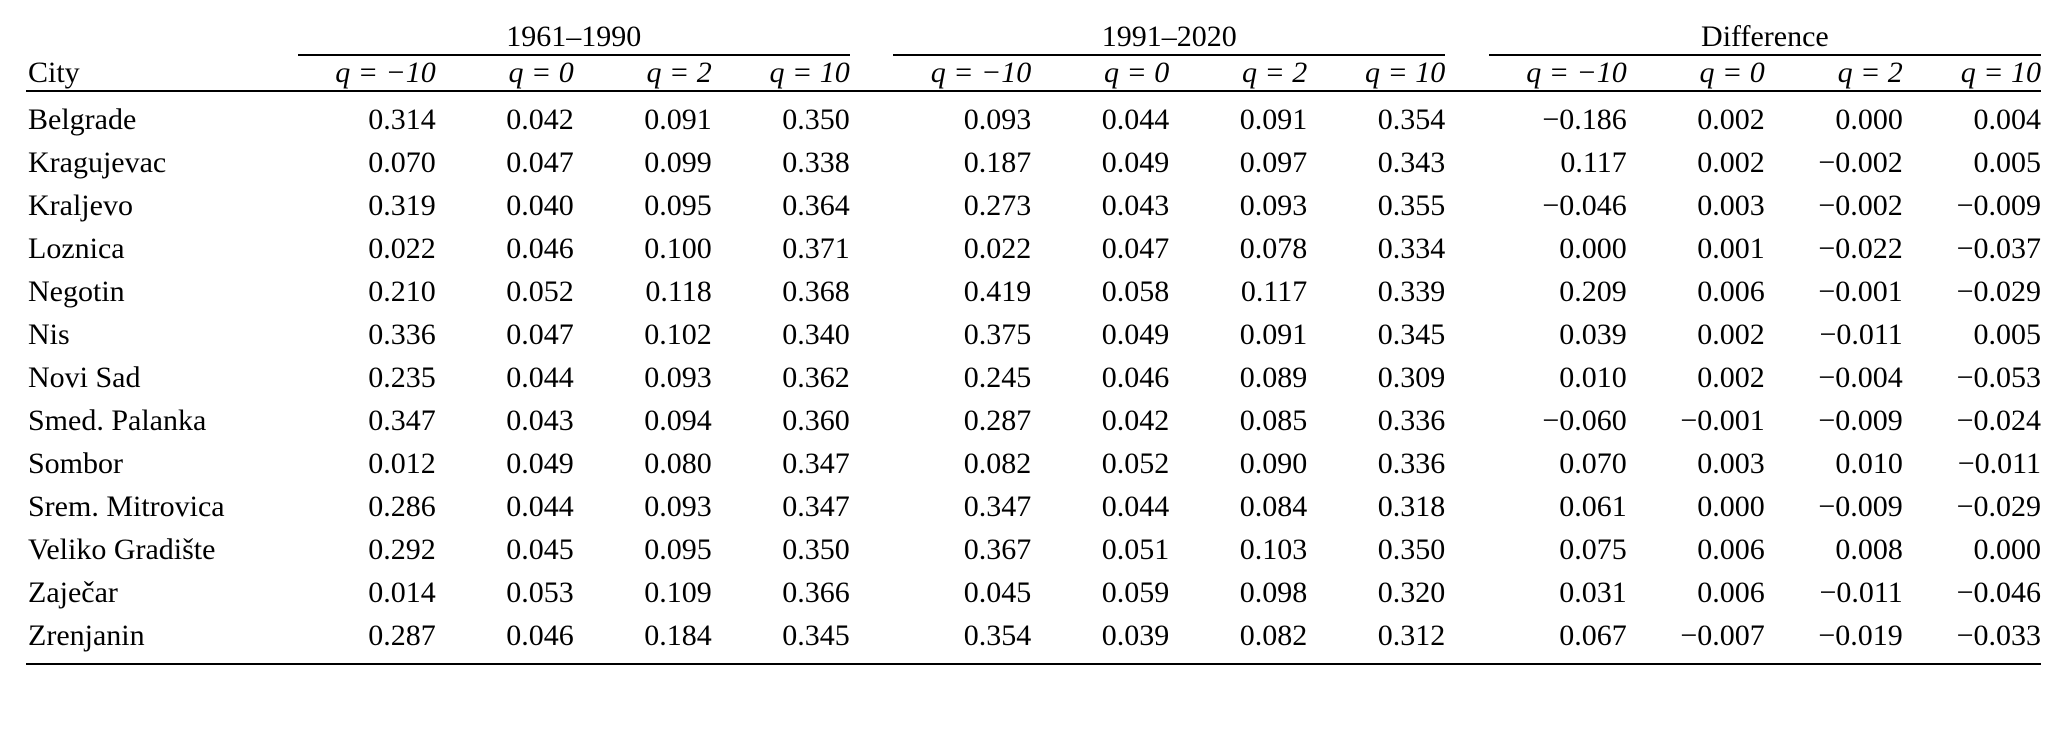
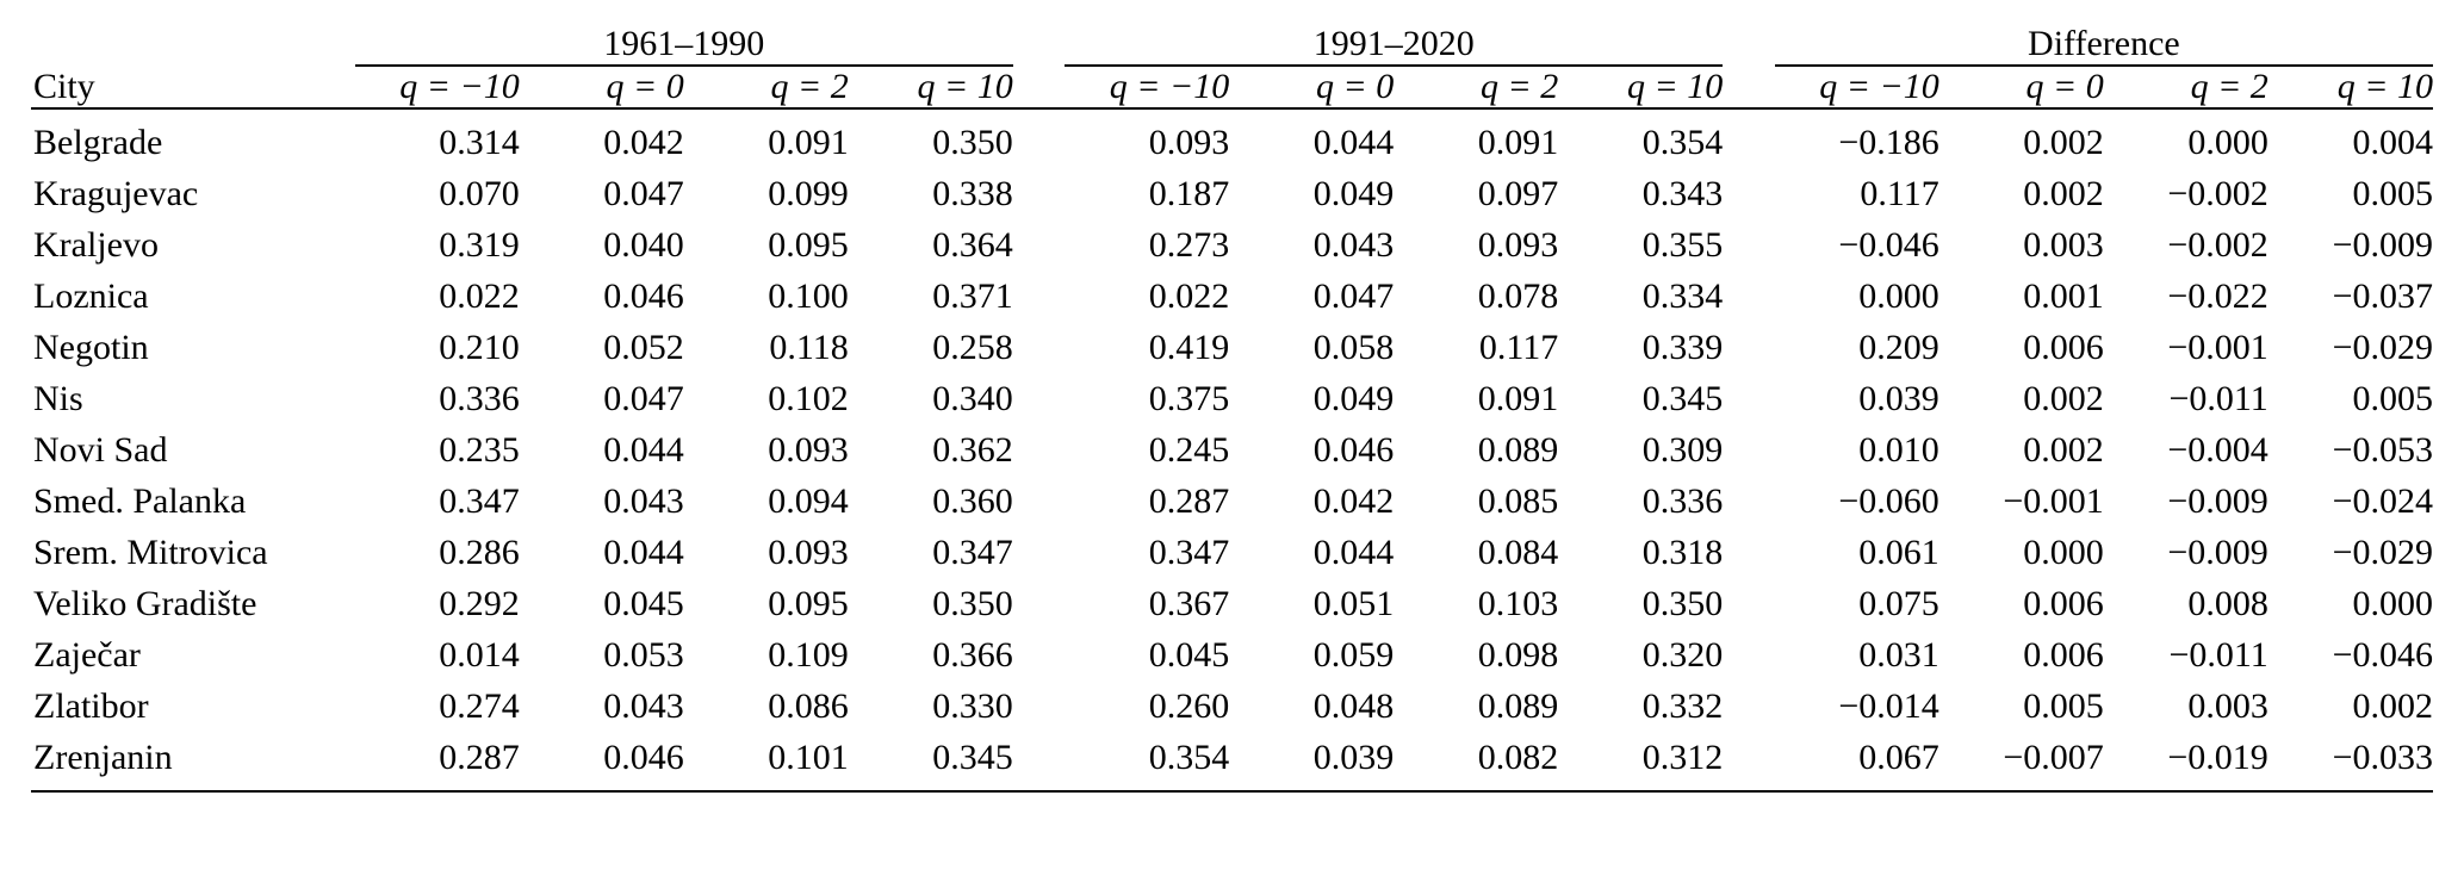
  	1961–1990		1991–2020		Difference
  City	q = −10	q = 0	q = 2	q = 10		q = −10	q = 0	q = 2	q = 10		q = −10	q = 0	q = 2	q = 10
  Belgrade	0.314	0.042	0.091	0.350		0.093	0.044	0.091	0.354		−0.186	0.002	0.000	0.004
  Kragujevac	0.070	0.047	0.099	0.338		0.187	0.049	0.097	0.343		0.117	0.002	−0.002	0.005
  Kraljevo	0.319	0.040	0.095	0.364		0.273	0.043	0.093	0.355		−0.046	0.003	−0.002	−0.009
  Loznica	0.022	0.046	0.100	0.371		0.022	0.047	0.078	0.334		0.000	0.001	−0.022	−0.037
- Negotin	0.210	0.052	0.118	0.368		0.419	0.058	0.117	0.339		0.209	0.006	−0.001	−0.029
+ Negotin	0.210	0.052	0.118	0.258		0.419	0.058	0.117	0.339		0.209	0.006	−0.001	−0.029
  Nis	0.336	0.047	0.102	0.340		0.375	0.049	0.091	0.345		0.039	0.002	−0.011	0.005
  Novi Sad	0.235	0.044	0.093	0.362		0.245	0.046	0.089	0.309		0.010	0.002	−0.004	−0.053
  Smed. Palanka	0.347	0.043	0.094	0.360		0.287	0.042	0.085	0.336		−0.060	−0.001	−0.009	−0.024
- Sombor	0.012	0.049	0.080	0.347		0.082	0.052	0.090	0.336		0.070	0.003	0.010	−0.011
  Srem. Mitrovica	0.286	0.044	0.093	0.347		0.347	0.044	0.084	0.318		0.061	0.000	−0.009	−0.029
  Veliko Gradište	0.292	0.045	0.095	0.350		0.367	0.051	0.103	0.350		0.075	0.006	0.008	0.000
  Zaječar	0.014	0.053	0.109	0.366		0.045	0.059	0.098	0.320		0.031	0.006	−0.011	−0.046
+ Zlatibor	0.274	0.043	0.086	0.330		0.260	0.048	0.089	0.332		−0.014	0.005	0.003	0.002
- Zrenjanin	0.287	0.046	0.184	0.345		0.354	0.039	0.082	0.312		0.067	−0.007	−0.019	−0.033
+ Zrenjanin	0.287	0.046	0.101	0.345		0.354	0.039	0.082	0.312		0.067	−0.007	−0.019	−0.033
